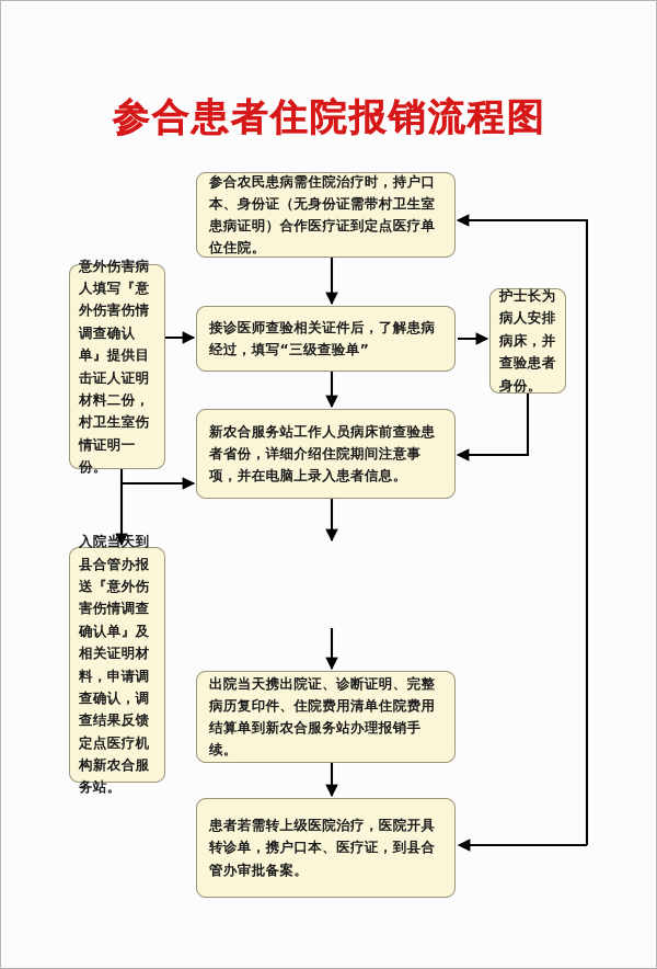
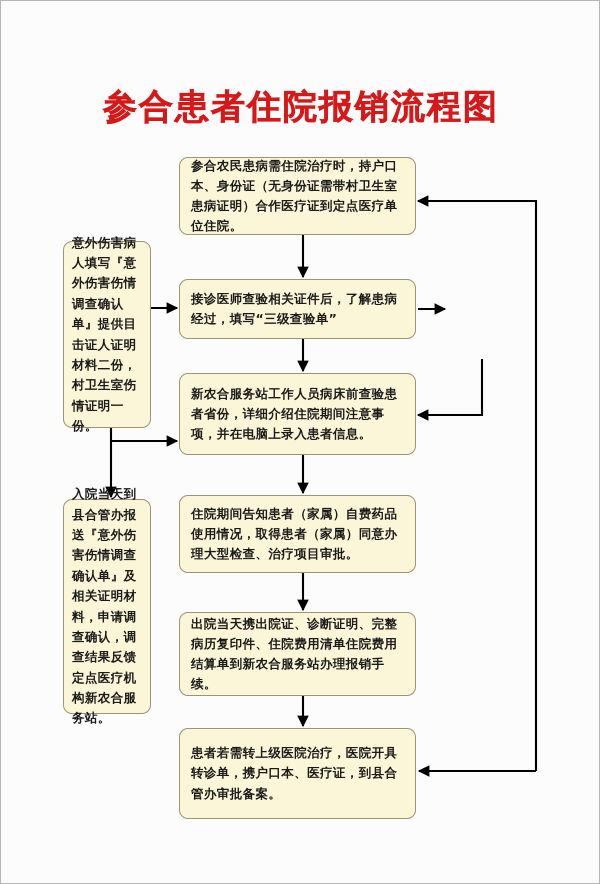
  参合患者住院报销流程图
  参合农民患病需住院治疗时，持户口本、身份证（无身份证需带村卫生室患病证明）合作医疗证到定点医疗单位住院。
  接诊医师查验相关证件后，了解患病经过，填写“三级查验单”
  新农合服务站工作人员病床前查验患者省份，详细介绍住院期间注意事项，并在电脑上录入患者信息。
+ 住院期间告知患者（家属）自费药品使用情况，取得患者（家属）同意办理大型检查、治疗项目审批。
  出院当天携出院证、诊断证明、完整病历复印件、住院费用清单住院费用结算单到新农合服务站办理报销手续。
  患者若需转上级医院治疗，医院开具转诊单，携户口本、医疗证，到县合管办审批备案。
  意外伤害病人填写『意外伤害伤情调查确认单』提供目击证人证明材料二份，村卫生室伤情证明一份。
  入院当天到县合管办报送『意外伤害伤情调查确认单』及相关证明材料，申请调查确认，调查结果反馈定点医疗机构新农合服务站。
- 护士长为病人安排病床，并查验患者身份。
